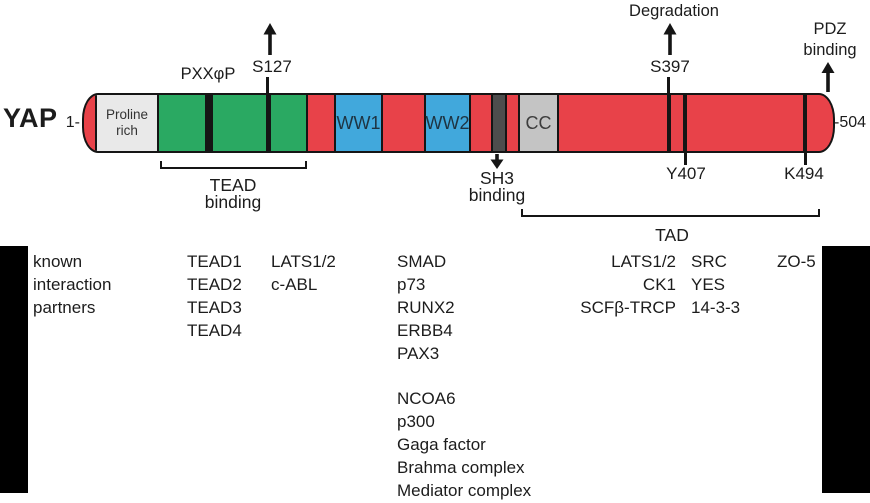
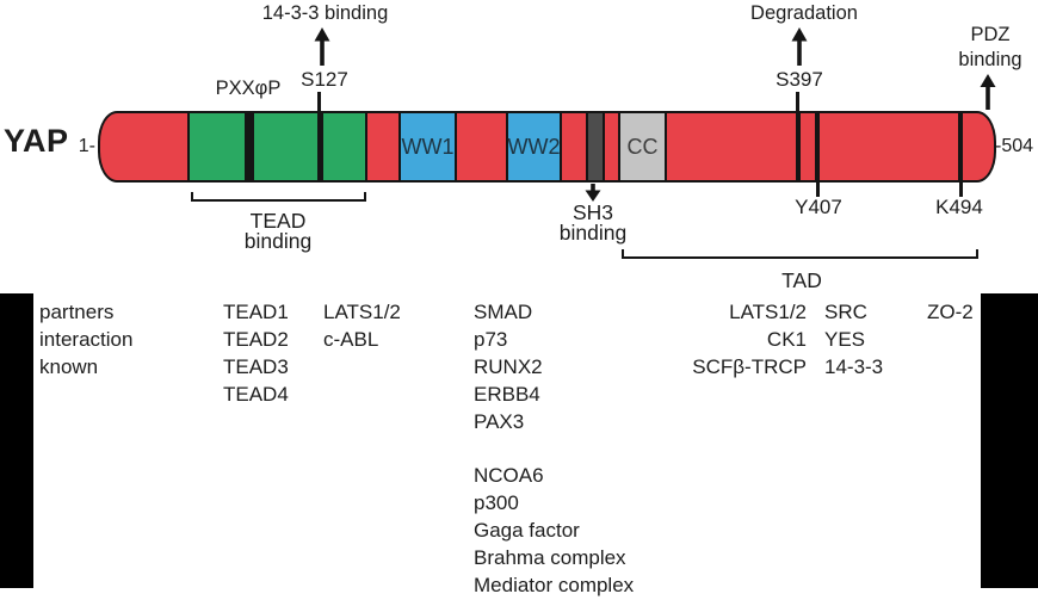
+ 14-3-3 binding
  S127
  PXXφP
  Degradation
  S397
  PDZ
  binding
  YAP
  1-
  -504
- Proline rich
  WW1
  WW2
  CC
  TEAD
  binding
  SH3
  binding
  Y407
  K494
  TAD
- known
+ partners
  interaction
- partners
+ known
  TEAD1
  TEAD2
  TEAD3
  TEAD4
  LATS1/2
  c-ABL
  SMAD
  p73
  RUNX2
  ERBB4
  PAX3
  NCOA6
  p300
  Gaga factor
  Brahma complex
  Mediator complex
  LATS1/2
  CK1
  SCFβ-TRCP
  SRC
  YES
  14-3-3
- ZO-5
+ ZO-2
